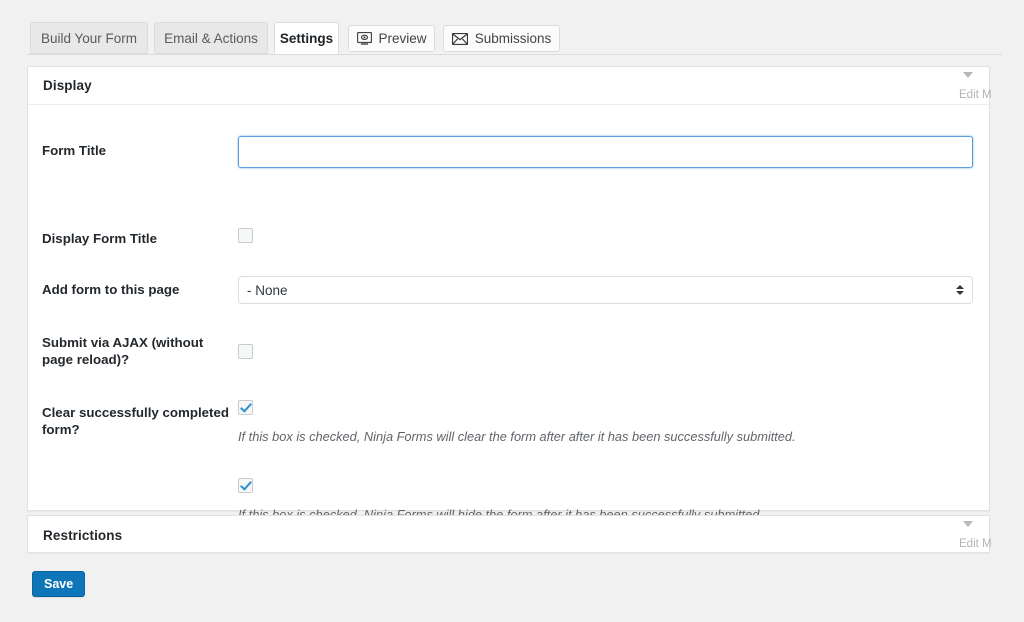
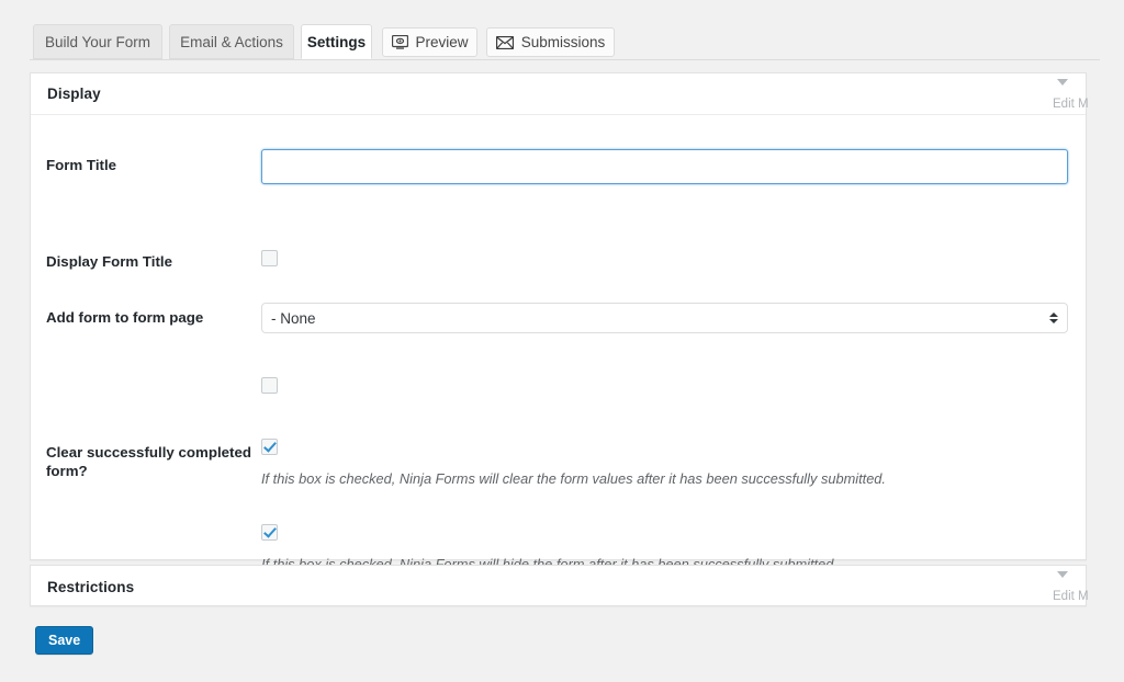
  Build Your Form
  Email & Actions
  Settings
  Preview
  Submissions
  Display
  Edit M
  Form Title
  Display Form Title
- Add form to this page
+ Add form to form page
  - None
- Submit via AJAX (without page reload)?
  Clear successfully completed form?
- If this box is checked, Ninja Forms will clear the form after after it has been successfully submitted.
+ If this box is checked, Ninja Forms will clear the form values after it has been successfully submitted.
  Restrictions
  Edit M
  Save
